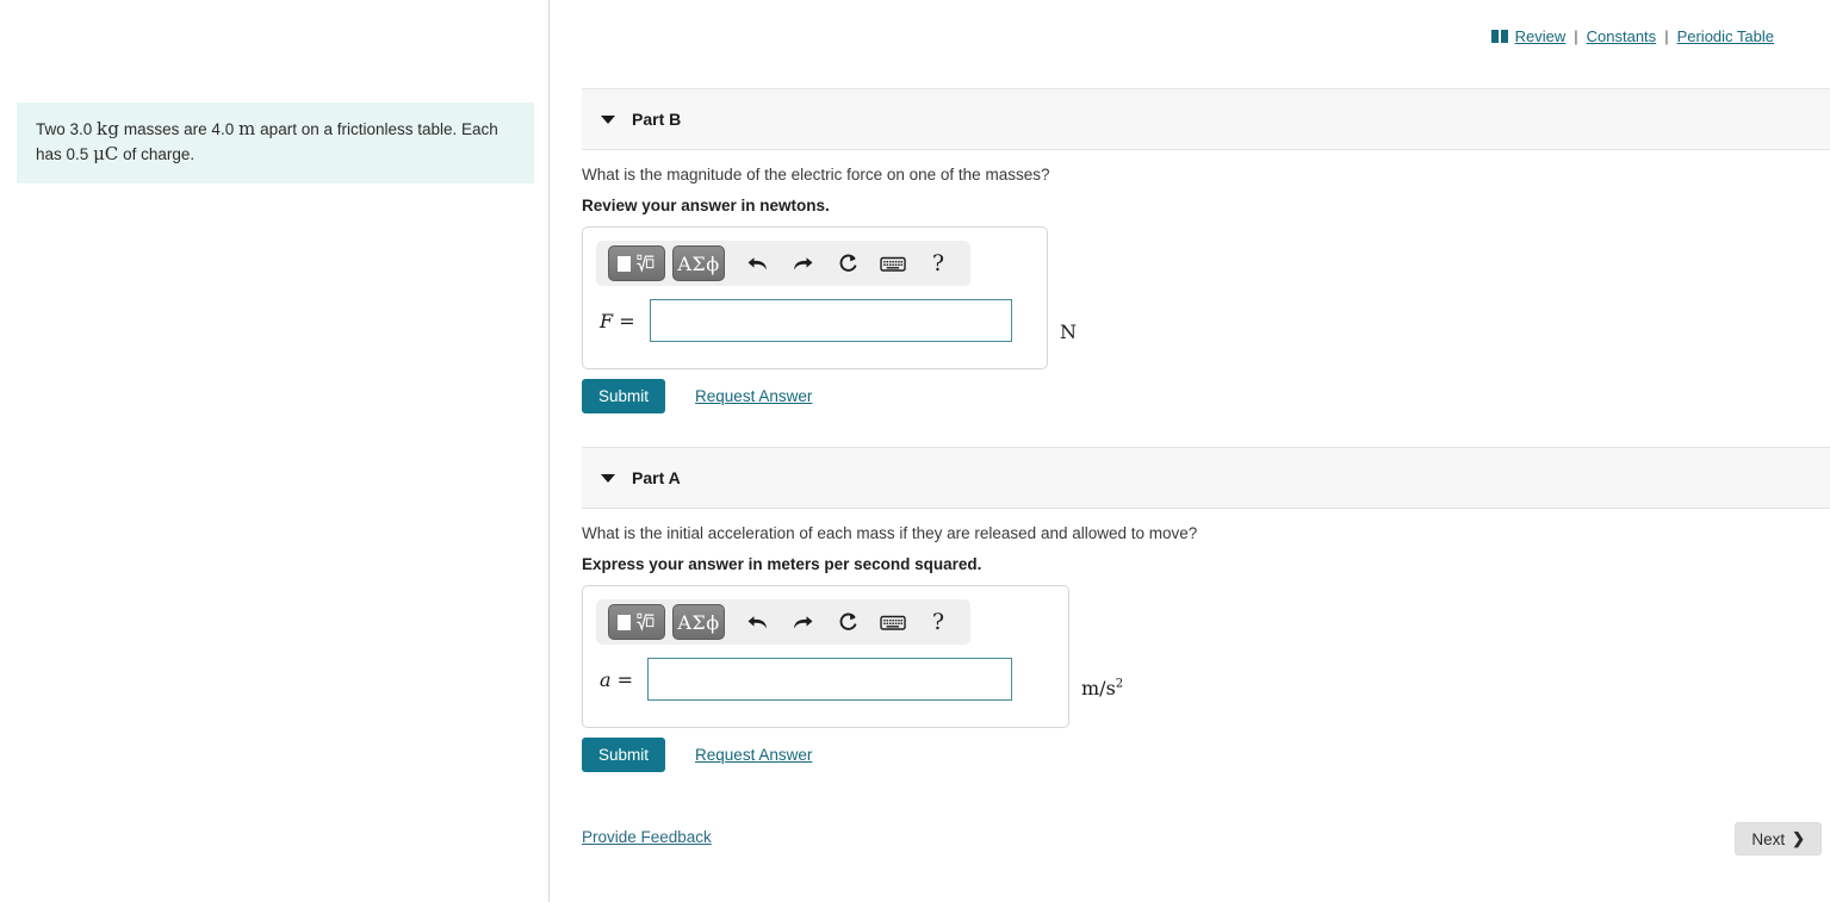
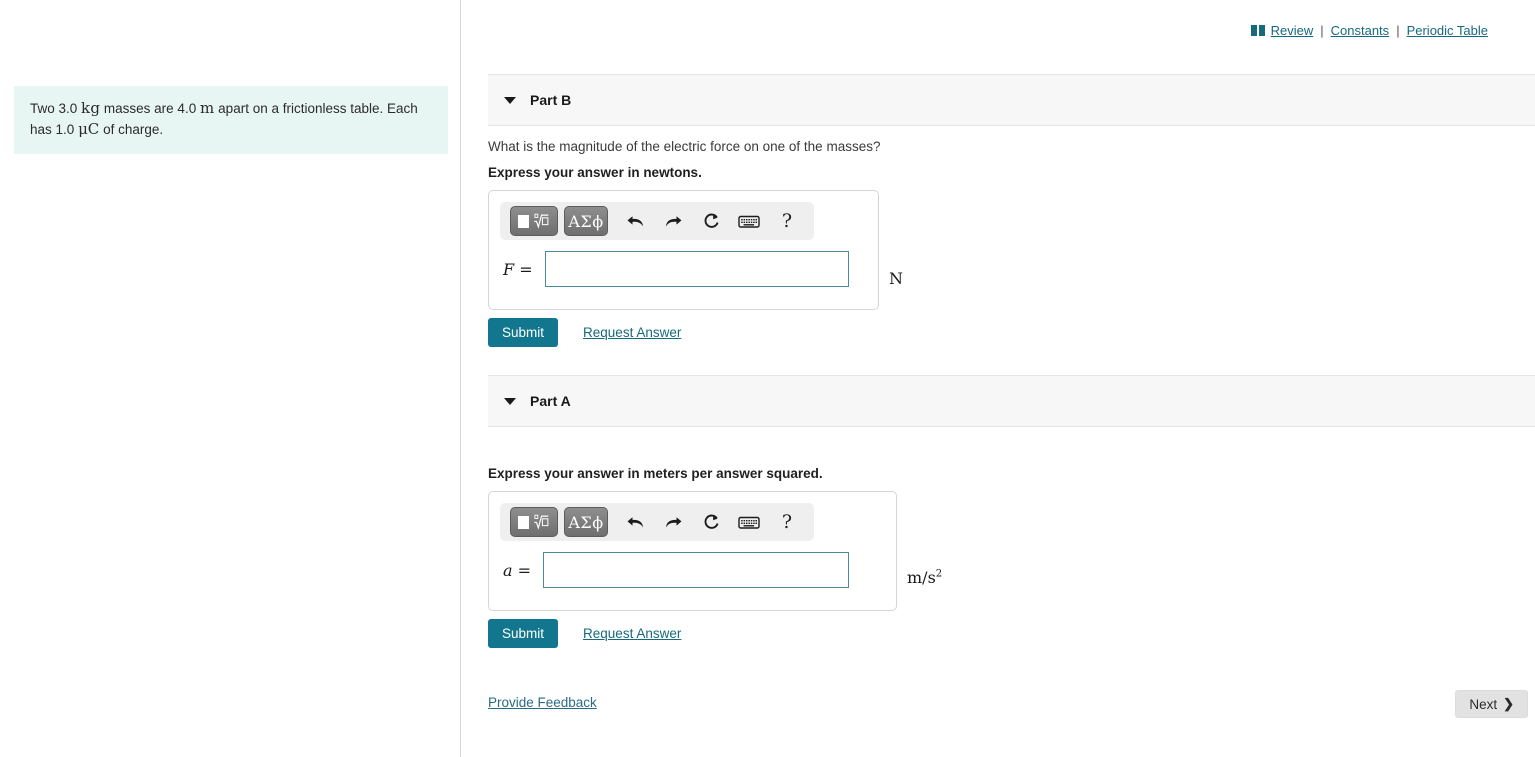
- Two 3.0 kg masses are 4.0 m apart on a frictionless table. Each has 0.5 μC of charge.
+ Two 3.0 kg masses are 4.0 m apart on a frictionless table. Each has 1.0 μC of charge.
  Review
  |
  Constants
  |
  Periodic Table
  Part B
  What is the magnitude of the electric force on one of the masses?
- Review your answer in newtons.
+ Express your answer in newtons.
  ΑΣϕ
  ?
  F =
  N
  Submit
  Request Answer
  Part A
- What is the initial acceleration of each mass if they are released and allowed to move?
- Express your answer in meters per second squared.
+ Express your answer in meters per answer squared.
  ΑΣϕ
  ?
  a =
  m/s2
  Submit
  Request Answer
  Provide Feedback
  Next
  ❯
